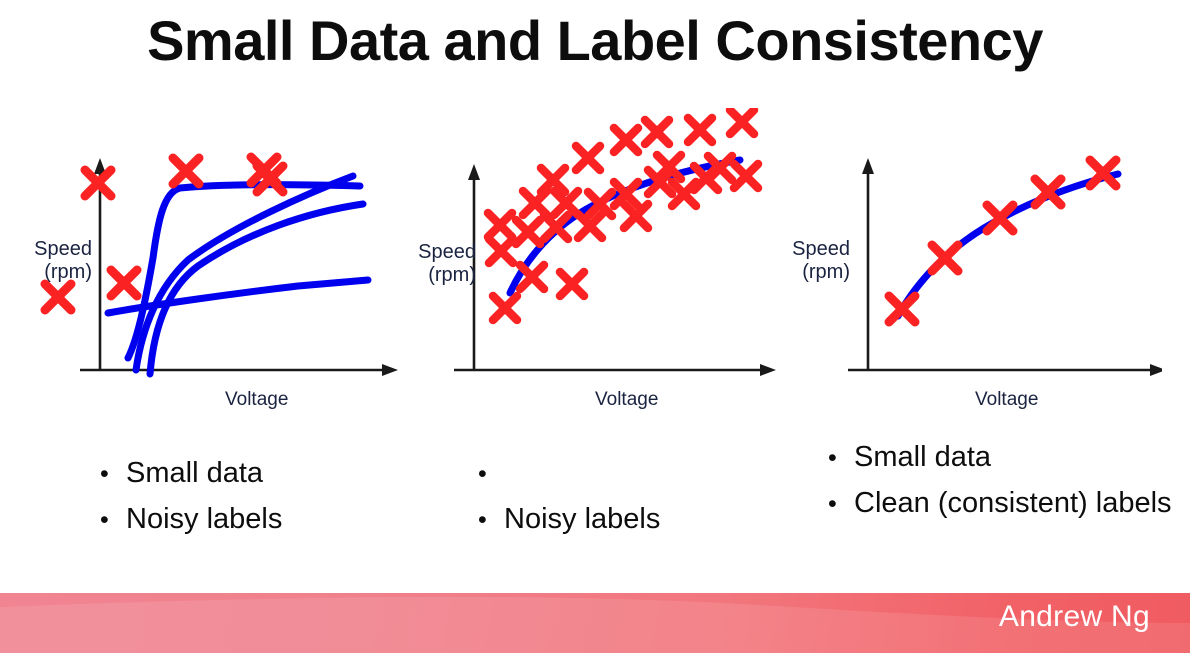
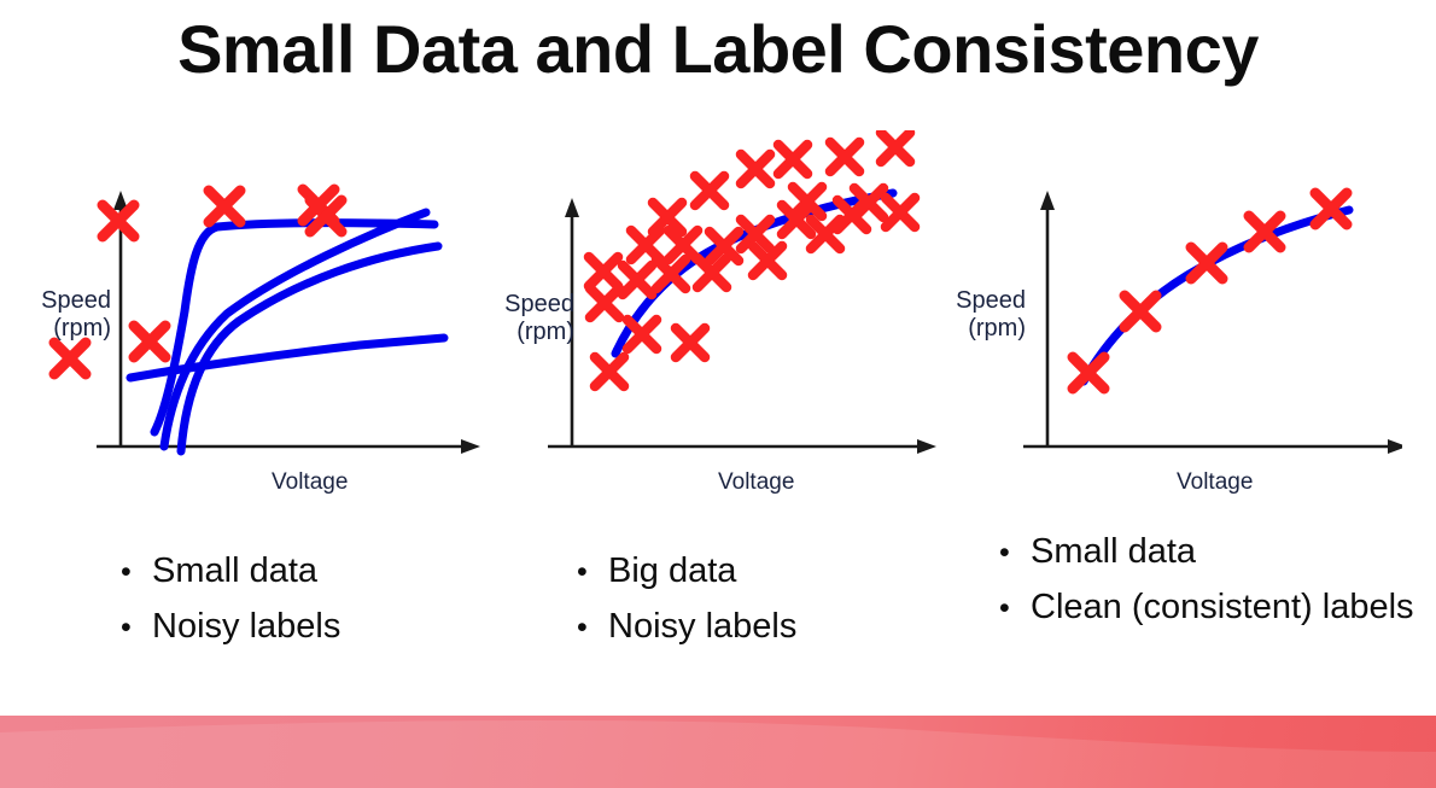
  Small Data and Label Consistency
  Speed
  (rpm)
  Speed
  (rpm)
  Speed
  (rpm)
  Voltage
  Voltage
  Voltage
  •
  Small data
  •
  Noisy labels
  •
+ Big data
  •
  Noisy labels
  •
  Small data
  •
  Clean (consistent) labels
- Andrew Ng
